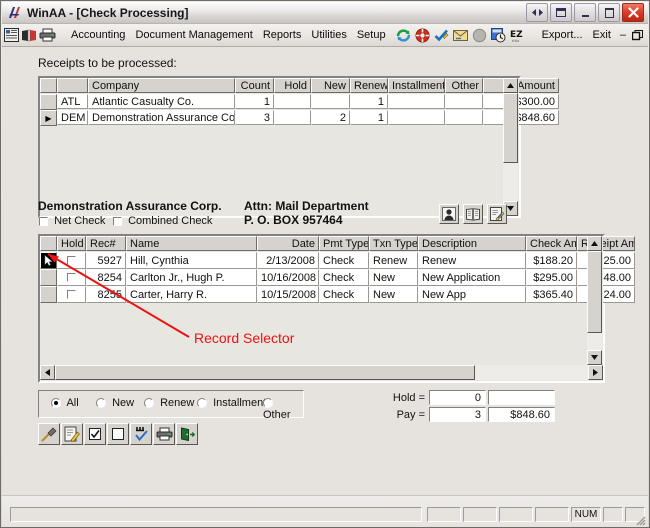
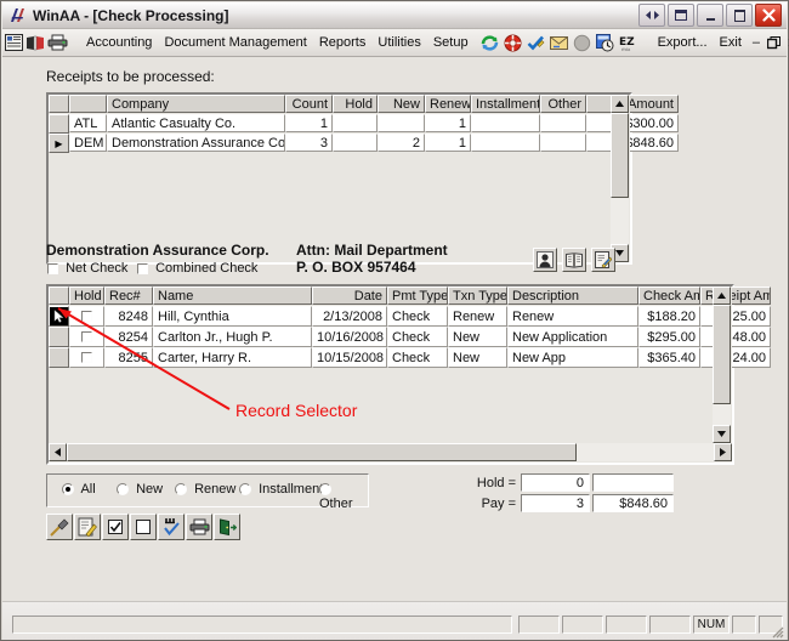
  WinAA - [Check Processing]
  Accounting
  Document Management
  Reports
  Utilities
  Setup
  EZ
  Export...
  Exit
  –
  Receipts to be processed:
  Company
  Count
  Hold
  New
  Renew
  Installment
  Other
  Amount
  ATL
  Atlantic Casualty Co.
  1
  1
  300.00
  ▶
  DEM
  Demonstration Assurance Co
  3
  2
  1
  848.60
  Demonstration Assurance Corp.
  Attn: Mail Department
  P. O. BOX 957464
  Net Check
  Combined Check
  Hold
  Rec#
  Name
  Date
  Pmt Type
  Txn Type
  Description
  Check Am
  Reipt Am
- 5927
+ 8248
  Hill, Cynthia
  2/13/2008
  Check
  Renew
  Renew
  $188.20
  25.00
  8254
  Carlton Jr., Hugh P.
  10/16/2008
  Check
  New
  New Application
  $295.00
  48.00
  825
  Carter, Harry R.
  10/15/2008
  Check
  New
  New App
  $365.40
  24.00
  All
  New
  Renew
  Installmen
  Other
  Hold =
  0
  Pay =
  3
  $848.60
  Record Selector
  NUM
